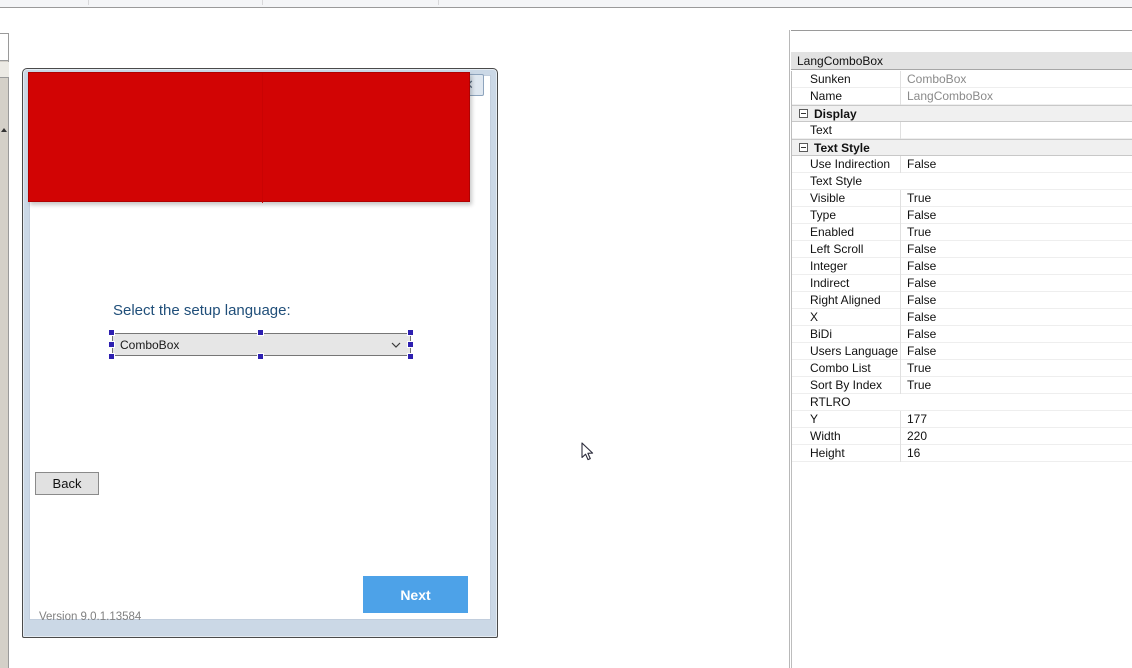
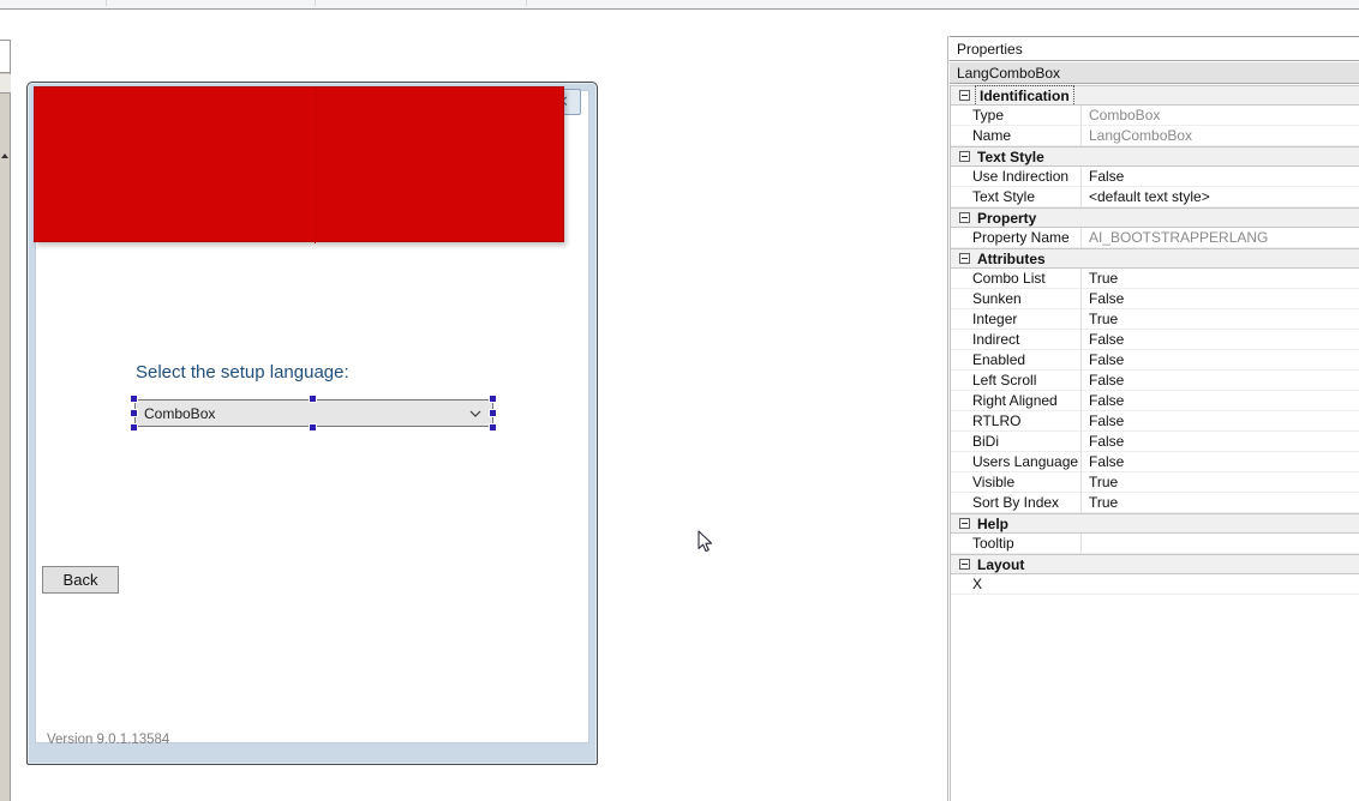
  Select the setup language:
  ComboBox
  Back
- Next
  Version 9.0.1.13584
+ Properties
  LangComboBox
+ Identification
- Sunken
+ Type
  ComboBox
  Name
  LangComboBox
- Display
- Text
  Text Style
  Use Indirection
  False
  Text Style
+ <default text style>
+ Property
+ Property Name
+ AI_BOOTSTRAPPERLANG
+ Attributes
- Visible
+ Combo List
  True
- Type
+ Sunken
  False
- Enabled
+ Integer
  True
- Left Scroll
+ Indirect
  False
- Integer
+ Enabled
  False
- Indirect
+ Left Scroll
  False
  Right Aligned
  False
- X
+ RTLRO
  False
  BiDi
  False
  Users Language
  False
- Combo List
+ Visible
  True
  Sort By Index
  True
+ Help
+ Tooltip
+ Layout
- RTLRO
+ X
- Y
- 177
- Width
- 220
- Height
- 16
